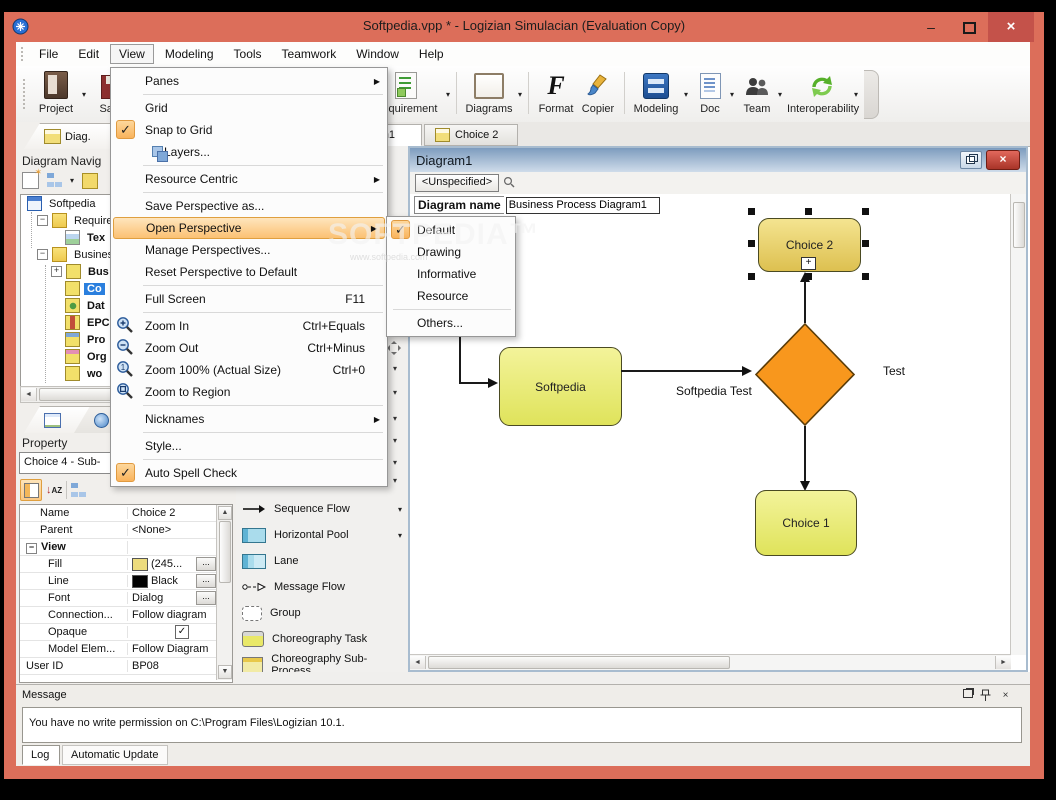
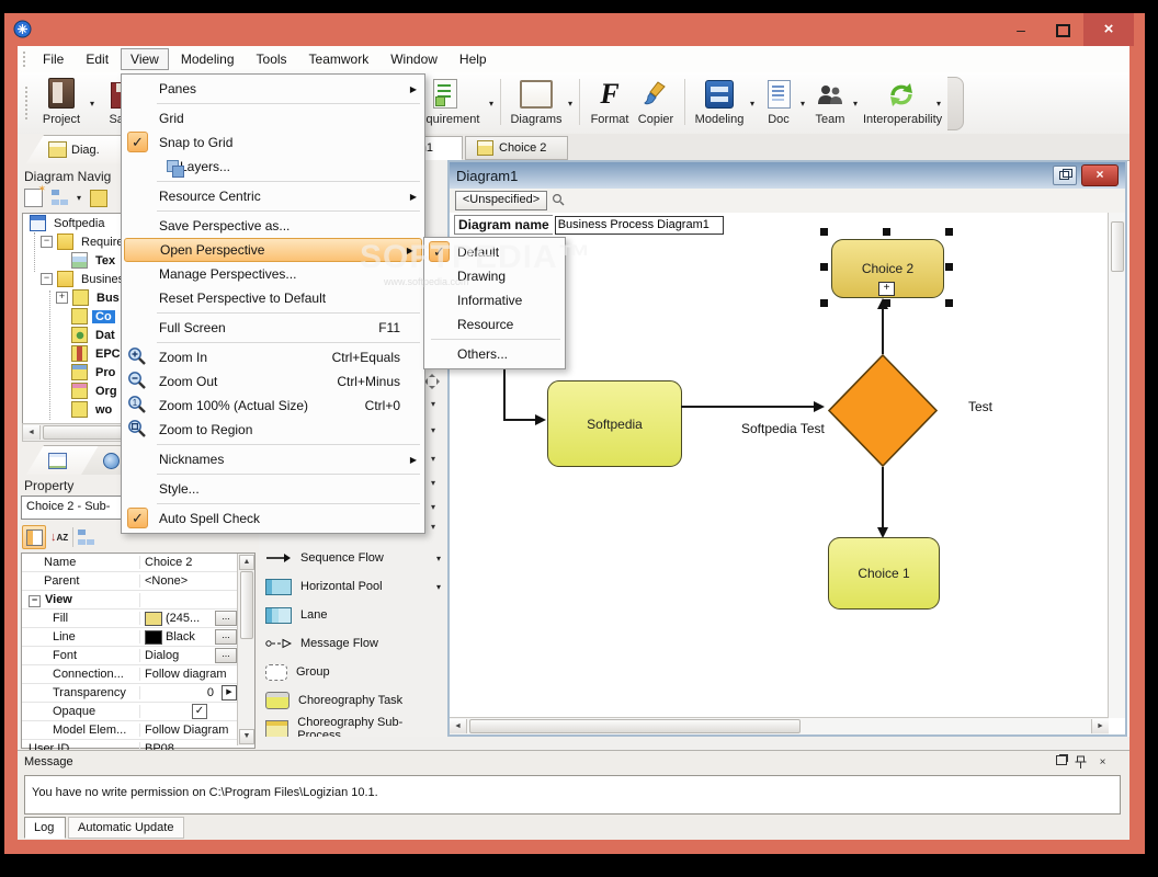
- Softpedia.vpp * - Logizian Simulacian (Evaluation Copy)
  –
  ×
  File
  Edit
  View
  Modeling
  Tools
  Teamwork
  Window
  Help
  Project
  ▾
  quirement
  ▾
  Diagrams
  ▾
  F
  Format
  Copier
  Modeling
  ▾
  Doc
  ▾
  Team
  ▾
  Interoperability
  ▾
  Diag.
  Diagram Navig
  ▾
  Softpedia
  −
  Requir
  Tex
  −
  Busine
  +
  Bus
  Co
  Dat
  EPC
  Pro
  Org
  wo
  Property
- Choice 4 - Sub-
+ Choice 2 - Sub-
  ↓AZ
  Name
  Choice 2
  Parent
  <None>
  − View
  Fill
  (245...
  ...
  Line
  Black
  ...
  Font
  Dialog
  ...
  Connection...
  Follow diagram
+ Transparency
+ 0
  Opaque
  ✓
  Model Elem...
  Follow Diagram
  User ID
  BP08
  Choice 2
  ▾
  ▾
  ▾
  ▾
  ▾
  ▾
  Sequence Flow
  ▾
  Horizontal Pool
  ▾
  Lane
  Message Flow
  Group
  Choreography Task
  Choreography Sub-Process
  Diagram1
  ×
  <Unspecified>
  Diagram name
  Business Process Diagram1
  Choice 2
  +
  Test
  Softpedia
  Softpedia Test
  Choice 1
  Message
  ×
  You have no write permission on C:\Program Files\Logizian 10.1.
  Log
  Automatic Update
  Panes
  ▶
  Grid
  ✓
  Snap to Grid
  ayers...
  Resource Centric
  ▶
  Save Perspective as...
  Open Perspective
  ▶
  Manage Perspectives...
  Reset Perspective to Default
  Full Screen
  F11
  Zoom In
  Ctrl+Equals
  Zoom Out
  Ctrl+Minus
  1
  Zoom 100% (Actual Size)
  Ctrl+0
  Zoom to Region
  Nicknames
  ▶
  Style...
  ✓
  Auto Spell Check
  ✓
  Default
  Drawing
  Informative
  Resource
  Others...
  SOFTPEDIA™
  www.softpedia.com
